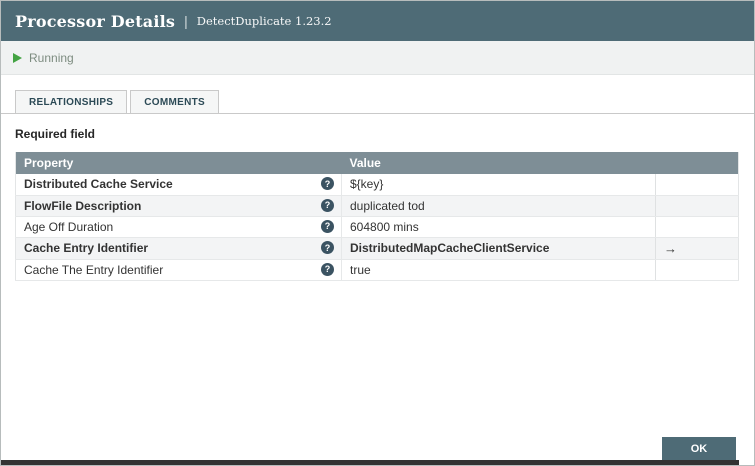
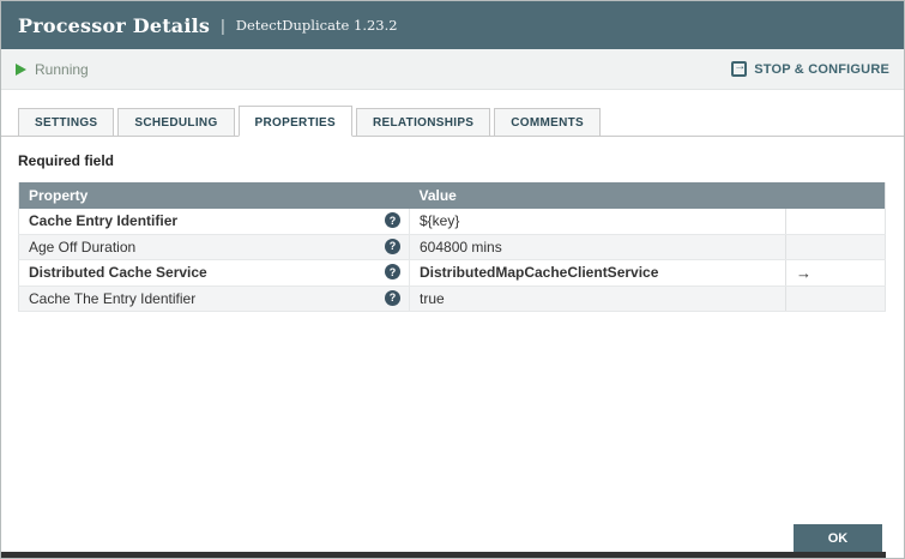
  Processor Details
  |
  DetectDuplicate 1.23.2
  Running
+ STOP & CONFIGURE
+ SETTINGS
+ SCHEDULING
+ PROPERTIES
  RELATIONSHIPS
  COMMENTS
  Required field
  Property	Value
- Distributed Cache Service ?	${key}
+ Cache Entry Identifier ?	${key}
- FlowFile Description ?	duplicated tod
  Age Off Duration ?	604800 mins
- Cache Entry Identifier ?	DistributedMapCacheClientService	→
+ Distributed Cache Service ?	DistributedMapCacheClientService	→
  Cache The Entry Identifier ?	true
  OK
